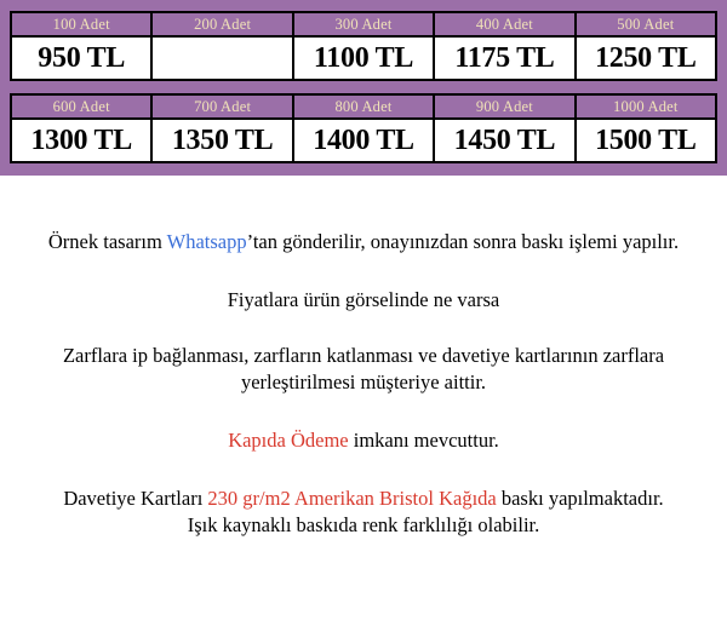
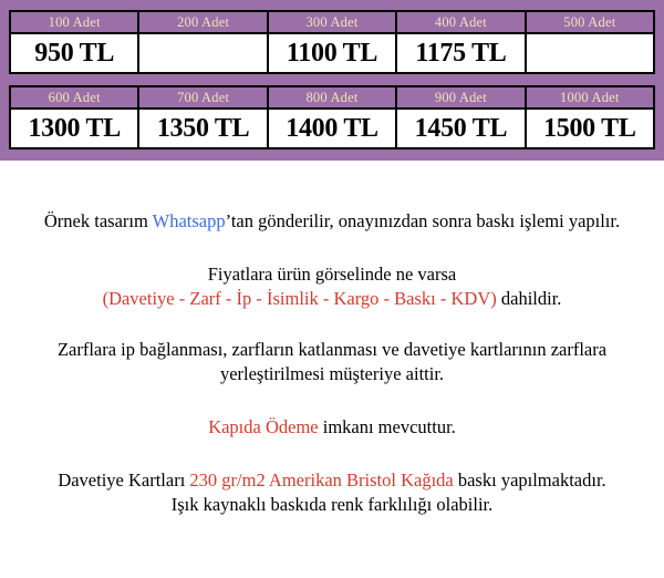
  100 Adet
  950 TL
  200 Adet
  300 Adet
  1100 TL
  400 Adet
  1175 TL
  500 Adet
- 1250 TL
  600 Adet
  1300 TL
  700 Adet
  1350 TL
  800 Adet
  1400 TL
  900 Adet
  1450 TL
  1000 Adet
  1500 TL
  Örnek tasarım Whatsapp’tan gönderilir, onayınızdan sonra baskı işlemi yapılır.
  Fiyatlara ürün görselinde ne varsa
+ (Davetiye - Zarf - İp - İsimlik - Kargo - Baskı - KDV) dahildir.
  Zarflara ip bağlanması, zarfların katlanması ve davetiye kartlarının zarflara
  yerleştirilmesi müşteriye aittir.
  Kapıda Ödeme imkanı mevcuttur.
  Davetiye Kartları 230 gr/m2 Amerikan Bristol Kağıda baskı yapılmaktadır.
  Işık kaynaklı baskıda renk farklılığı olabilir.
